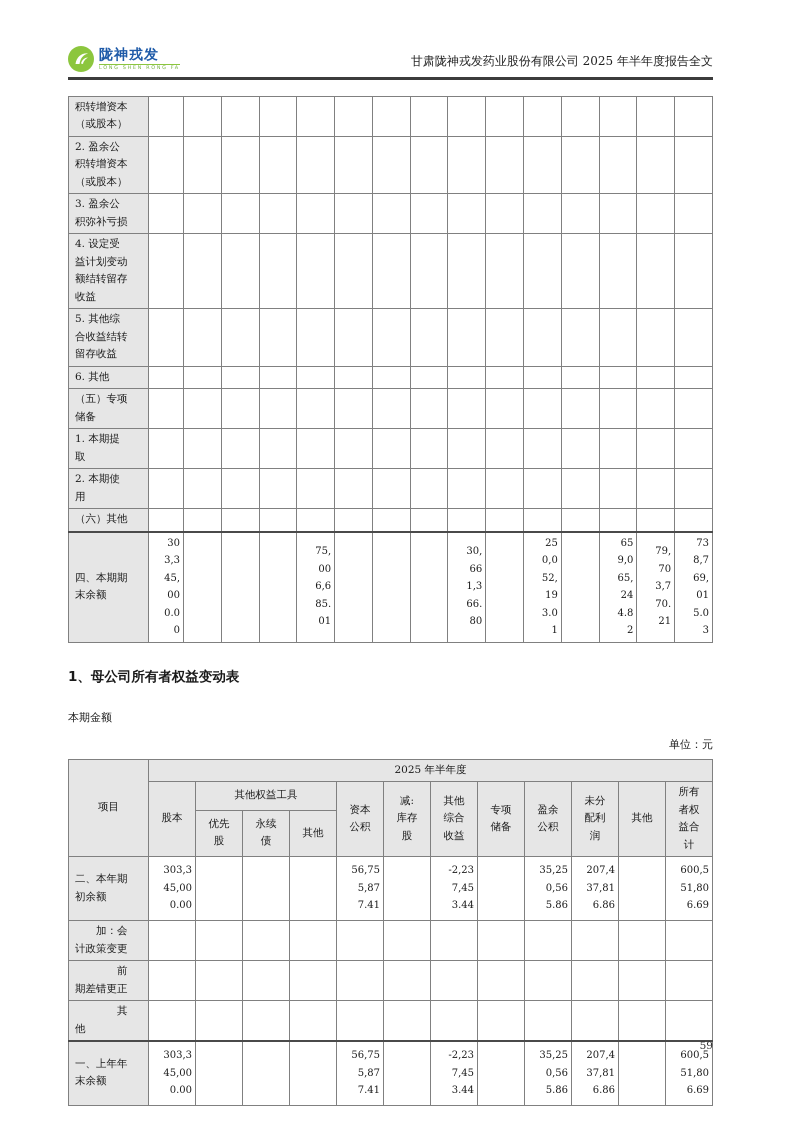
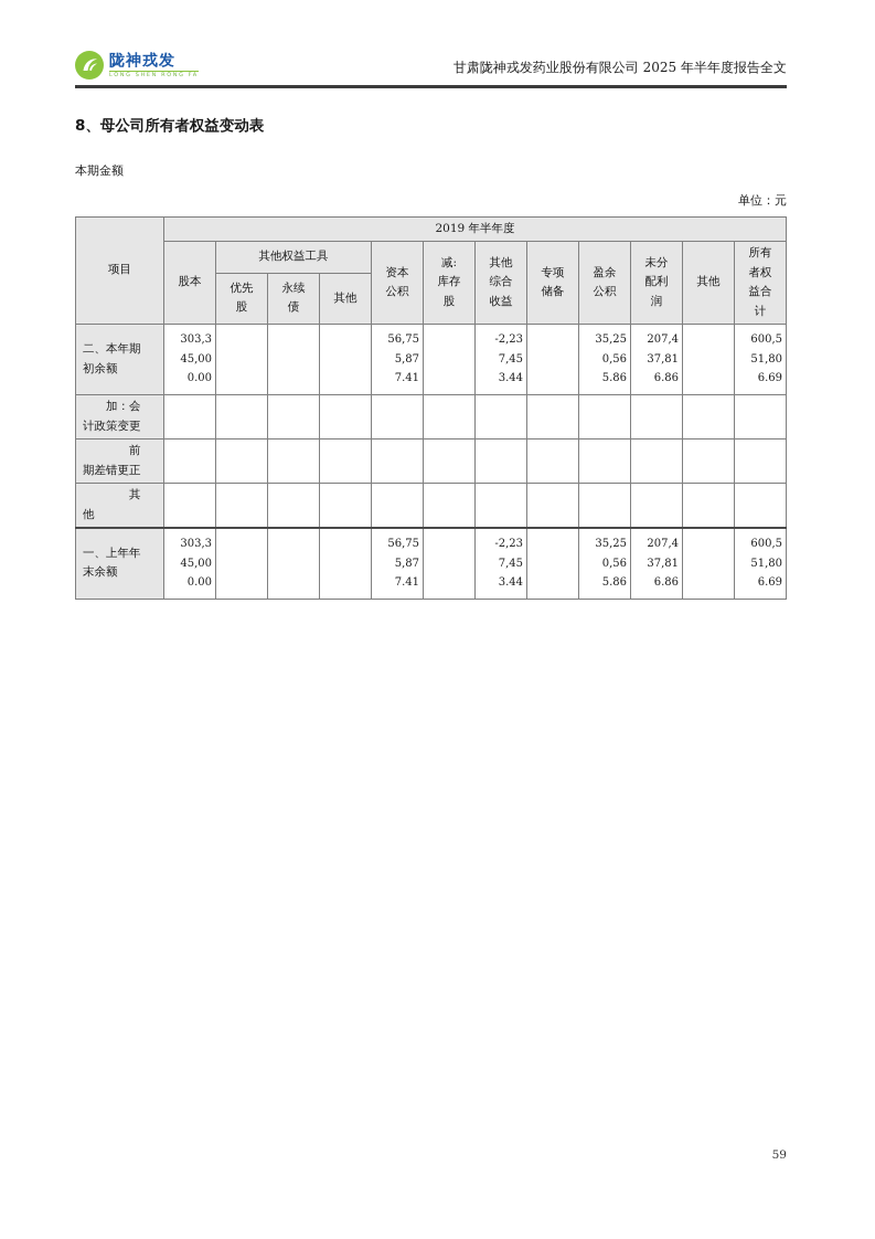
  陇神戎发
  甘肃陇神戎发药业股份有限公司 2025 年半年度报告全文
- 积转增资本（或股本）
- 2. 盈余公积转增资本（或股本）
- 3. 盈余公积弥补亏损
- 4. 设定受益计划变动额结转留存收益
- 5. 其他综合收益结转留存收益
- 6. 其他
- （五）专项储备
- 1. 本期提取
- 2. 本期使用
- （六）其他
- 四、本期期末余额	303,345,000.00				75,006,685.01				30,661,366.80		250,052,193.01		659,065,244.82	79,703,770.21	738,769,015.03
- 1、母公司所有者权益变动表
+ 8、母公司所有者权益变动表
  本期金额
  单位：元
- 项目	2025 年半年度
+ 项目	2019 年半年度
  股本	其他权益工具	资本公积	减:库存股	其他综合收益	专项储备	盈余公积	未分配利润	其他	所有者权益合计
  优先股	永续债	其他
  二、本年期初余额	303,345,000.00				56,755,877.41		-2,237,453.44		35,250,565.86	207,437,816.86		600,551,806.69
  加：会计政策变更
  前期差错更正
  其他
  一、上年年末余额	303,345,000.00				56,755,877.41		-2,237,453.44		35,250,565.86	207,437,816.86		600,551,806.69
  59
